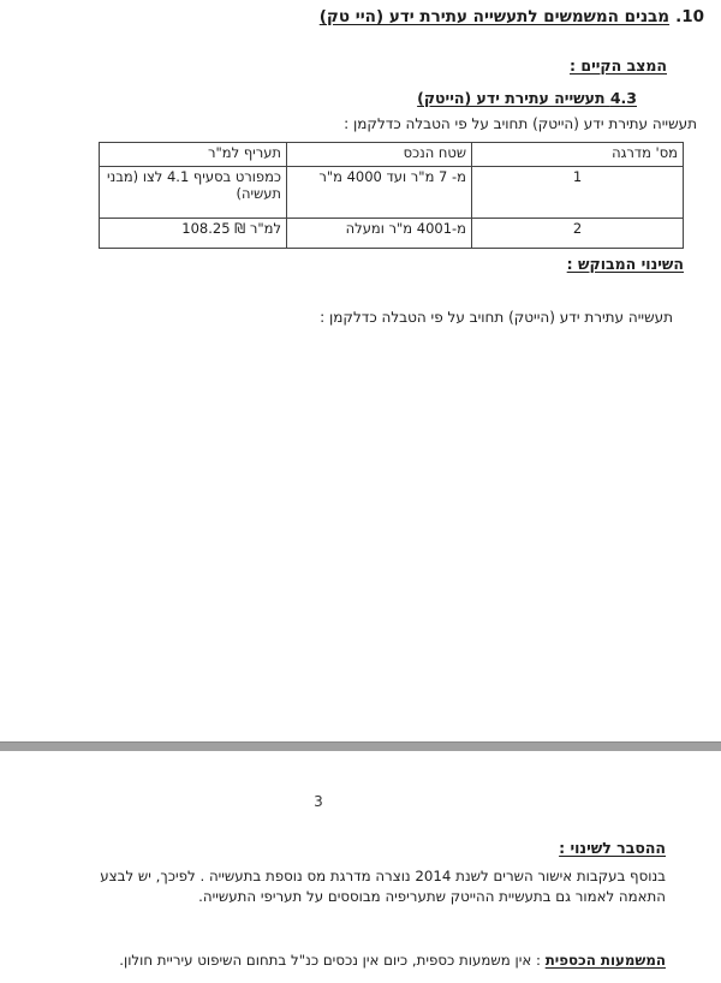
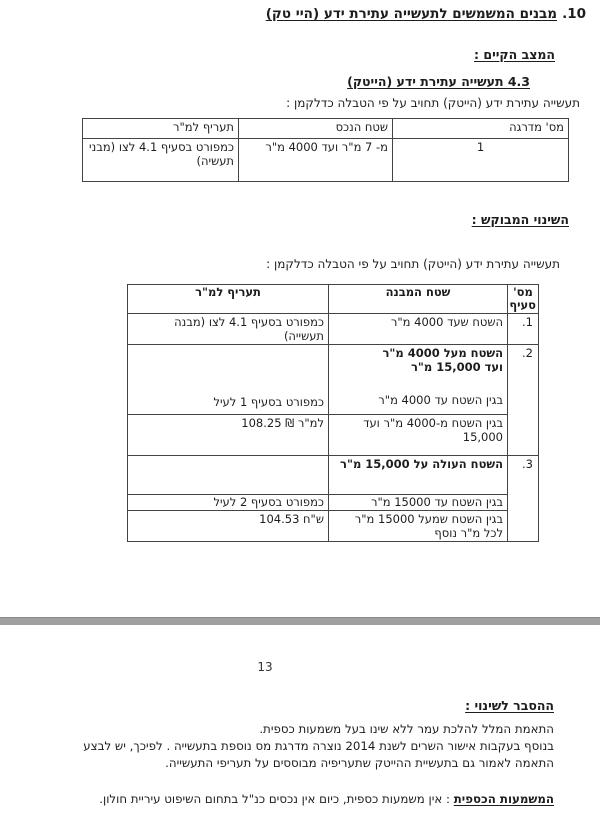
  10.מבנים המשמשים לתעשייה עתירת ידע (היי טק)
  המצב הקיים :
  4.3 תעשייה עתירת ידע (הייטק)
  תעשייה עתירת ידע (הייטק) תחויב על פי הטבלה כדלקמן :
  מס' מדרגה	שטח הנכס	תעריף למ"ר
  1	מ- 7 מ"ר ועד 4000 מ"ר	כמפורט בסעיף 4.1 לצו (מבני תעשיה)
- 2	מ-4001 מ"ר ומעלה	108.25 ₪ למ"ר
  השינוי המבוקש :
  תעשייה עתירת ידע (הייטק) תחויב על פי הטבלה כדלקמן :
+ מס' סעיף	שטח המבנה	תעריף למ"ר
+ 1.	השטח שעד 4000 מ"ר	כמפורט בסעיף 4.1 לצו (מבנה תעשייה)
+ 2.	השטח מעל 4000 מ"ר ועד 15,000 מ"ר בגין השטח עד 4000 מ"ר	כמפורט בסעיף 1 לעיל
+ בגין השטח מ-4000 מ"ר ועד 15,000	108.25 ₪ למ"ר
+ 3.	השטח העולה על 15,000 מ"ר
+ בגין השטח עד 15000 מ"ר	כמפורט בסעיף 2 לעיל
+ בגין השטח שמעל 15000 מ"ר לכל מ"ר נוסף	104.53 ש"ח
- 3
+ 13
  ההסבר לשינוי :
+ התאמת המלל להלכת עמר ללא שינו בעל משמעות כספית.
  בנוסף בעקבות אישור השרים לשנת 2014 נוצרה מדרגת מס נוספת בתעשייה . לפיכך, יש לבצע
  התאמה לאמור גם בתעשיית ההייטק שתעריפיה מבוססים על תעריפי התעשייה.
  המשמעות הכספית : אין משמעות כספית, כיום אין נכסים כנ"ל בתחום השיפוט עיריית חולון.
